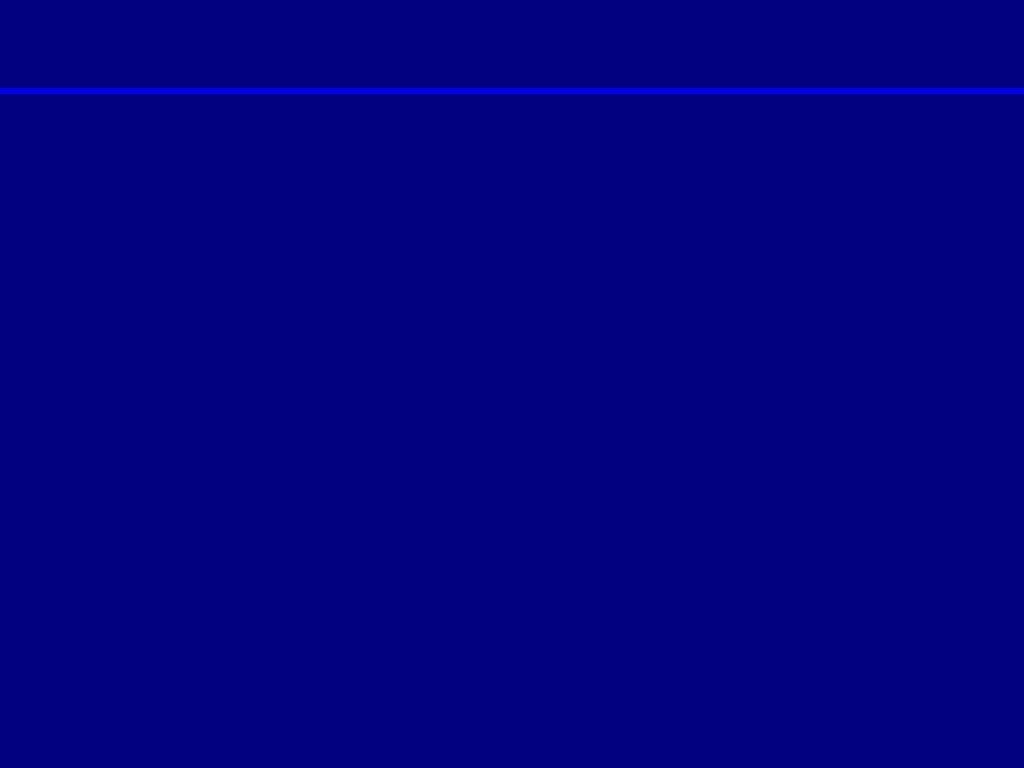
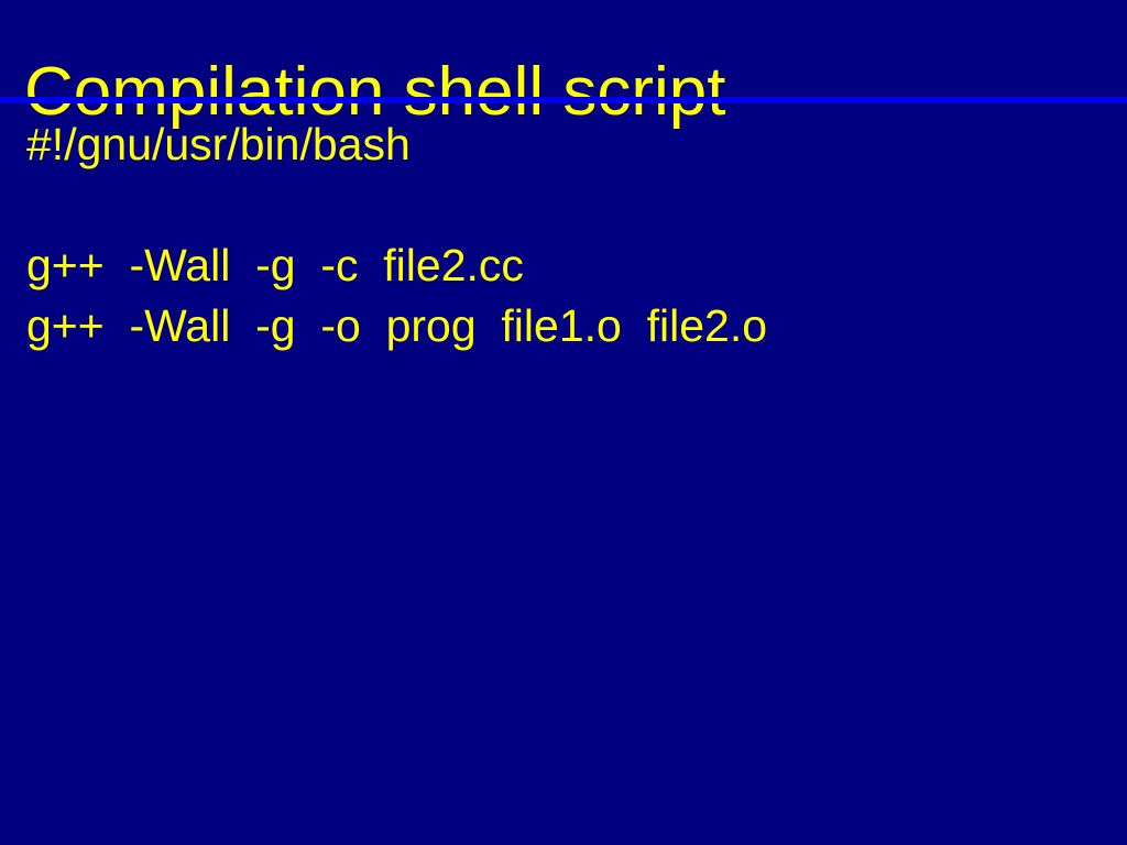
+ Compilation shell script
+ #!/gnu/usr/bin/bash
+ g++ -Wall -g -c file2.cc
+ g++ -Wall -g -o prog file1.o file2.o
